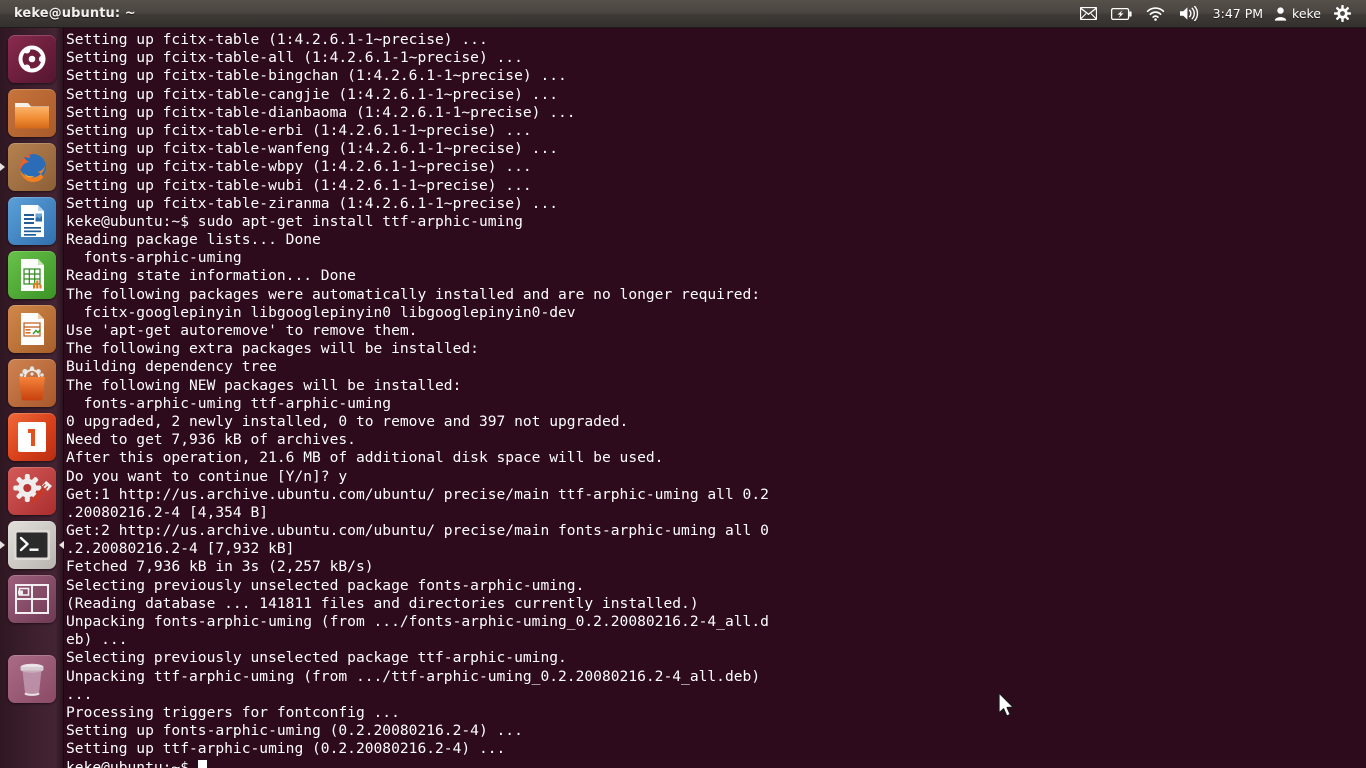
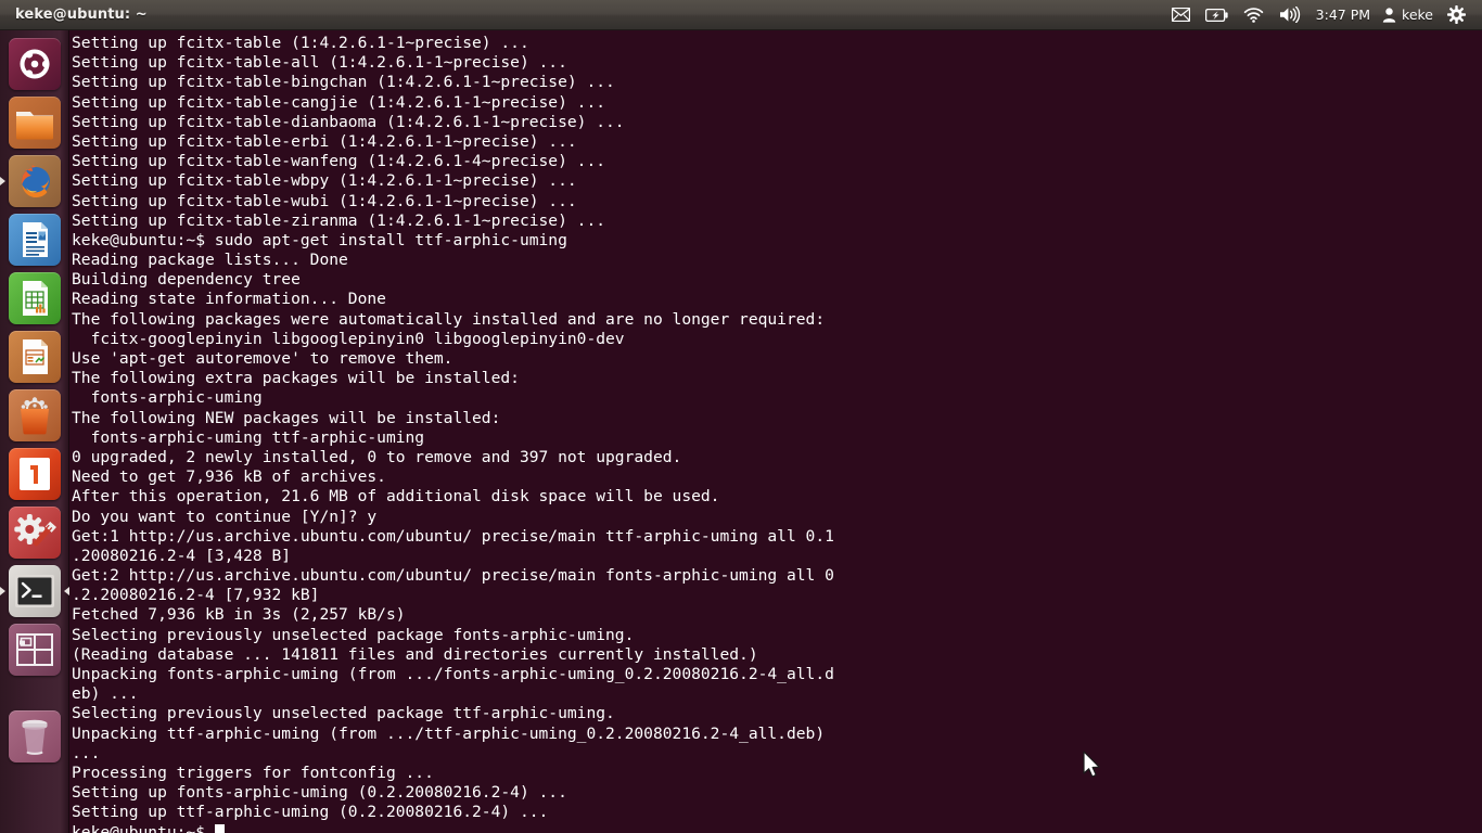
  keke@ubuntu: ~
  3:47 PM
  keke
  Setting up fcitx-table (1:4.2.6.1-1~precise) ...
  Setting up fcitx-table-all (1:4.2.6.1-1~precise) ...
  Setting up fcitx-table-bingchan (1:4.2.6.1-1~precise) ...
  Setting up fcitx-table-cangjie (1:4.2.6.1-1~precise) ...
  Setting up fcitx-table-dianbaoma (1:4.2.6.1-1~precise) ...
  Setting up fcitx-table-erbi (1:4.2.6.1-1~precise) ...
- Setting up fcitx-table-wanfeng (1:4.2.6.1-1~precise) ...
+ Setting up fcitx-table-wanfeng (1:4.2.6.1-4~precise) ...
  Setting up fcitx-table-wbpy (1:4.2.6.1-1~precise) ...
  Setting up fcitx-table-wubi (1:4.2.6.1-1~precise) ...
  Setting up fcitx-table-ziranma (1:4.2.6.1-1~precise) ...
  keke@ubuntu:~$ sudo apt-get install ttf-arphic-uming
  Reading package lists... Done
- fonts-arphic-uming
+ Building dependency tree
  Reading state information... Done
  The following packages were automatically installed and are no longer required:
  fcitx-googlepinyin libgooglepinyin0 libgooglepinyin0-dev
  Use 'apt-get autoremove' to remove them.
  The following extra packages will be installed:
- Building dependency tree
+ fonts-arphic-uming
  The following NEW packages will be installed:
  fonts-arphic-uming ttf-arphic-uming
  0 upgraded, 2 newly installed, 0 to remove and 397 not upgraded.
  Need to get 7,936 kB of archives.
  After this operation, 21.6 MB of additional disk space will be used.
  Do you want to continue [Y/n]? y
- Get:1 http://us.archive.ubuntu.com/ubuntu/ precise/main ttf-arphic-uming all 0.2
+ Get:1 http://us.archive.ubuntu.com/ubuntu/ precise/main ttf-arphic-uming all 0.1
- .20080216.2-4 [4,354 B]
+ .20080216.2-4 [3,428 B]
  Get:2 http://us.archive.ubuntu.com/ubuntu/ precise/main fonts-arphic-uming all 0
  .2.20080216.2-4 [7,932 kB]
  Fetched 7,936 kB in 3s (2,257 kB/s)
  Selecting previously unselected package fonts-arphic-uming.
  (Reading database ... 141811 files and directories currently installed.)
  Unpacking fonts-arphic-uming (from .../fonts-arphic-uming_0.2.20080216.2-4_all.d
  eb) ...
  Selecting previously unselected package ttf-arphic-uming.
  Unpacking ttf-arphic-uming (from .../ttf-arphic-uming_0.2.20080216.2-4_all.deb)
  ...
  Processing triggers for fontconfig ...
  Setting up fonts-arphic-uming (0.2.20080216.2-4) ...
  Setting up ttf-arphic-uming (0.2.20080216.2-4) ...
  keke@ubuntu:~$
